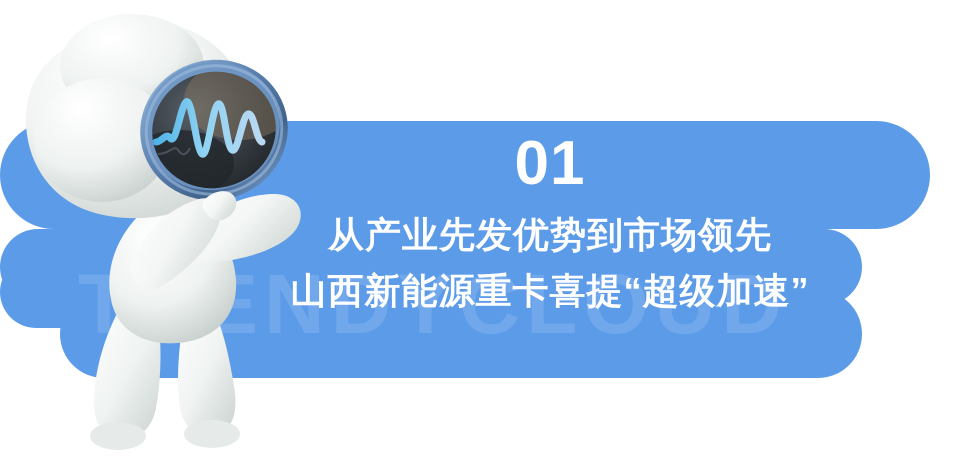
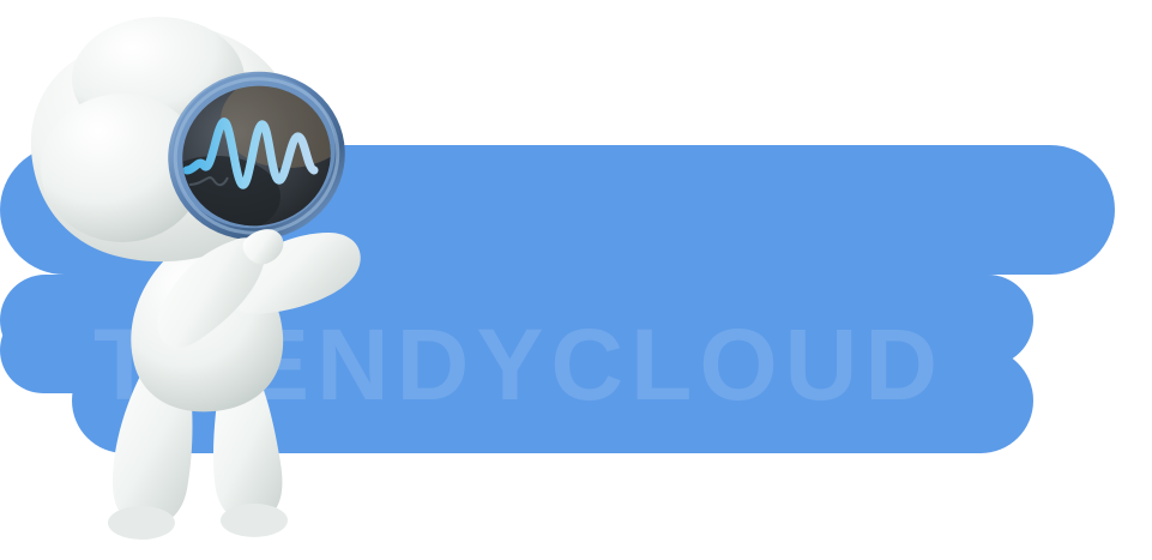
  TNDYCLOUD
- 01
- 从产业先发优势到市场领先
- 山西新能源重卡喜提“超级加速”
